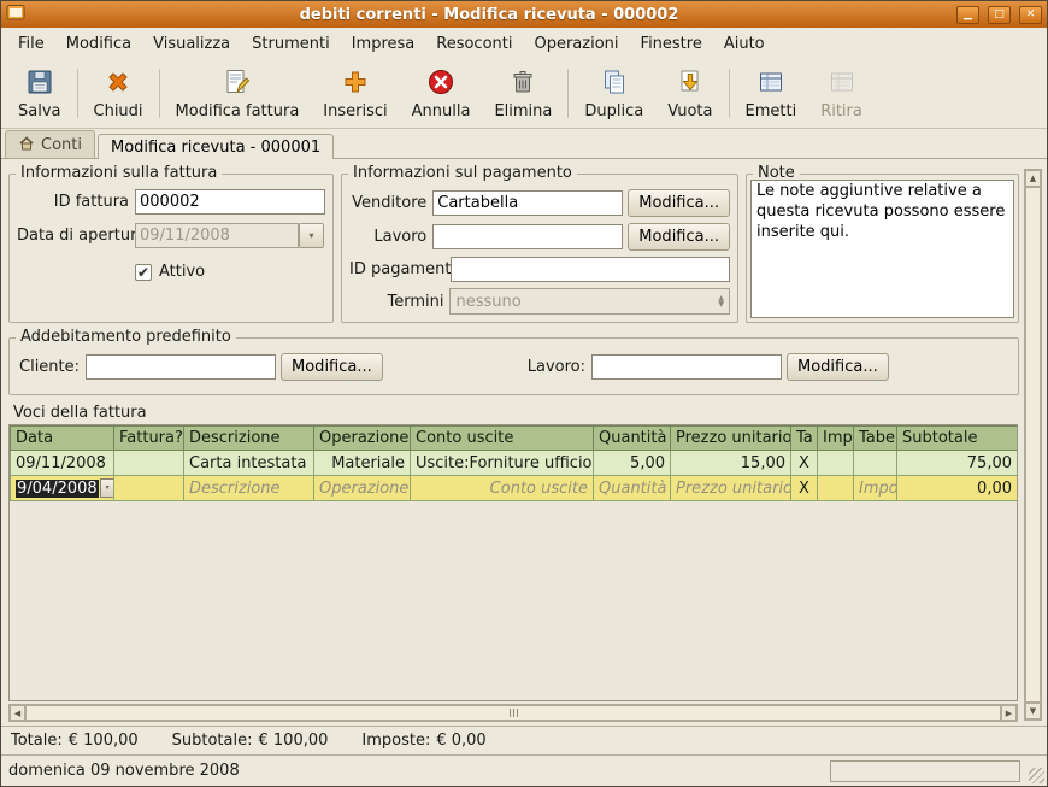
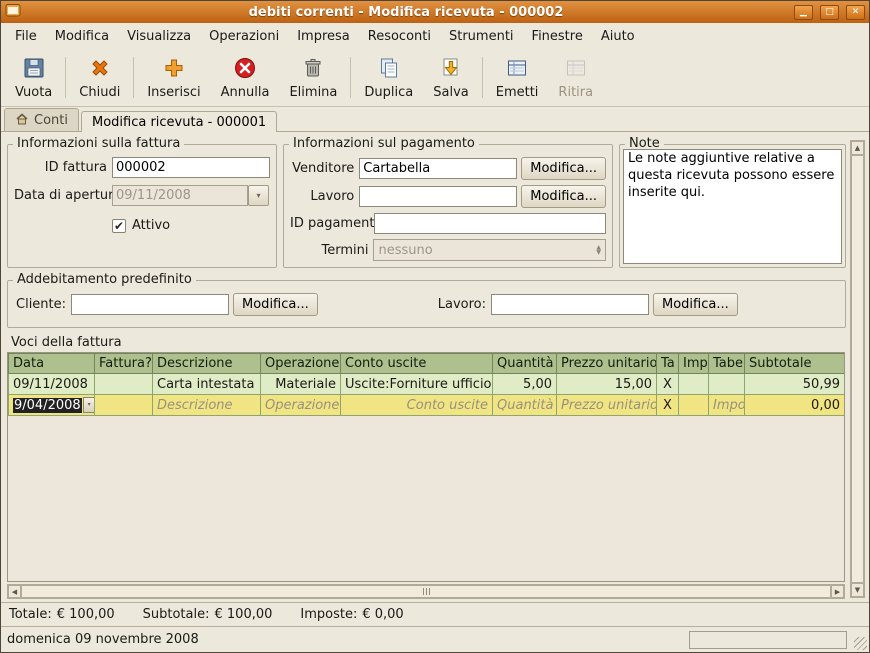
  debiti correnti - Modifica ricevuta - 000002
  ▁
  □
  ✕
  File
  Modifica
  Visualizza
- Strumenti
+ Operazioni
  Impresa
  Resoconti
- Operazioni
+ Strumenti
  Finestre
  Aiuto
- Salva
+ Vuota
  Chiudi
- Modifica fattura
  Inserisci
  Annulla
  Elimina
  Duplica
- Vuota
+ Salva
  Emetti
  Ritira
  Conti
  Modifica ricevuta - 000001
  Informazioni sulla fattura
  ID fattura
  000002
  Data di apertur
  09/11/2008
  ▾
  ✔
  Attivo
  Informazioni sul pagamento
  Venditore
  Cartabella
  Modifica...
  Lavoro
  Modifica...
  ID pagament
  Termini
  nessuno
  Note
  Addebitamento predefinito
  Cliente:
  Modifica...
  Lavoro:
  Modifica...
  Voci della fattura
  Data	Fattura?	Descrizione	Operazione	Conto uscite	Quantità	Prezzo unitario	Ta	Imp	Tabe	Subtotale
- 09/11/2008		Carta intestata	Materiale	Uscite:Forniture ufficio	5,00	15,00	X			75,00
+ 09/11/2008		Carta intestata	Materiale	Uscite:Forniture ufficio	5,00	15,00	X			50,99
  9/04/2008		Descrizione	Operazione	Conto uscite	Quantità	Prezzo unitario	X		Impo	0,00
  ◀
  ▶
  ▲
  ▼
  Totale:
  € 100,00
  Subtotale:
  € 100,00
  Imposte:
  € 0,00
  domenica 09 novembre 2008
